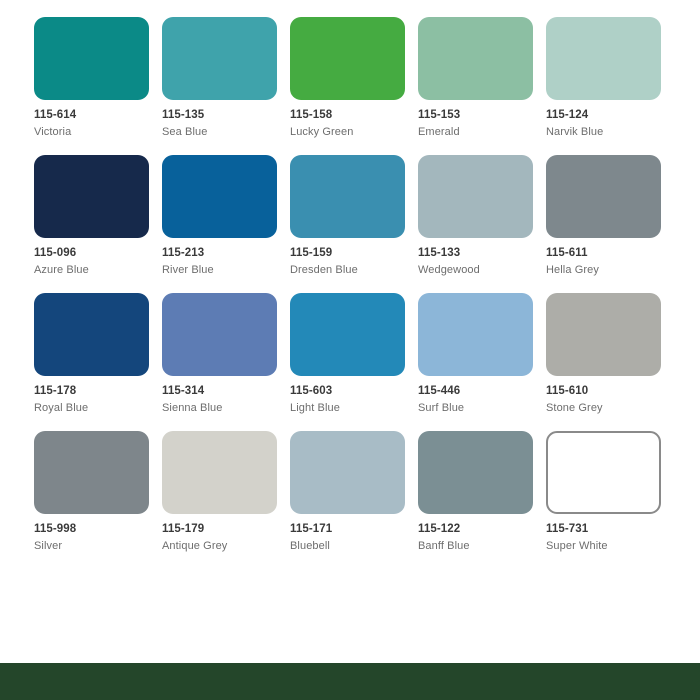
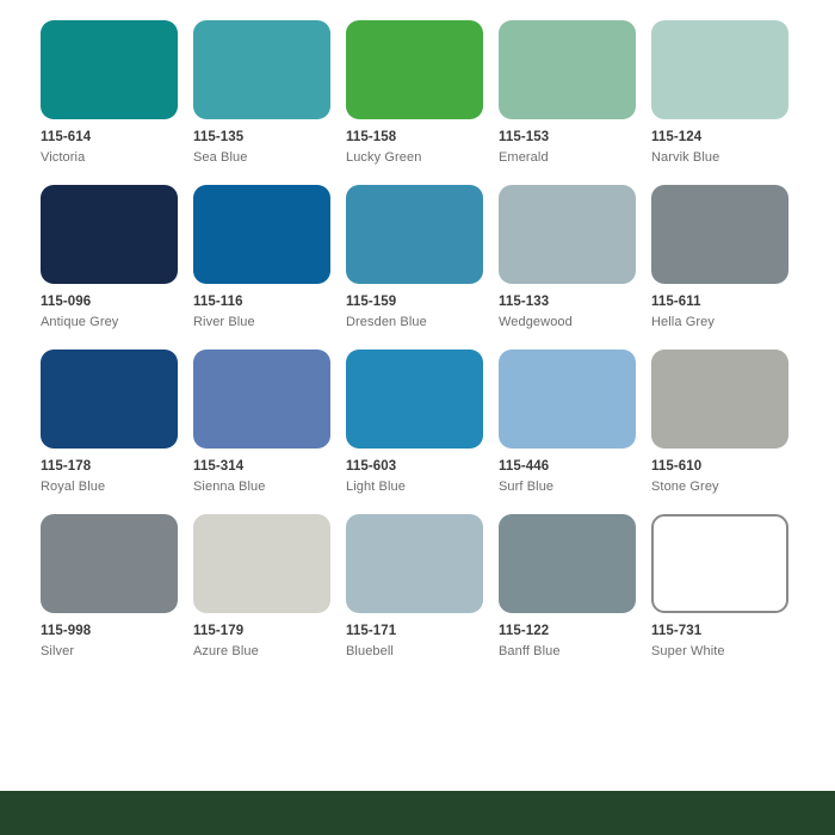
  115-614
  Victoria
  115-135
  Sea Blue
  115-158
  Lucky Green
  115-153
  Emerald
  115-124
  Narvik Blue
  115-096
- Azure Blue
+ Antique Grey
- 115-213
+ 115-116
  River Blue
  115-159
  Dresden Blue
  115-133
  Wedgewood
  115-611
  Hella Grey
  115-178
  Royal Blue
  115-314
  Sienna Blue
  115-603
  Light Blue
  115-446
  Surf Blue
  115-610
  Stone Grey
  115-998
  Silver
  115-179
- Antique Grey
+ Azure Blue
  115-171
  Bluebell
  115-122
  Banff Blue
  115-731
  Super White
